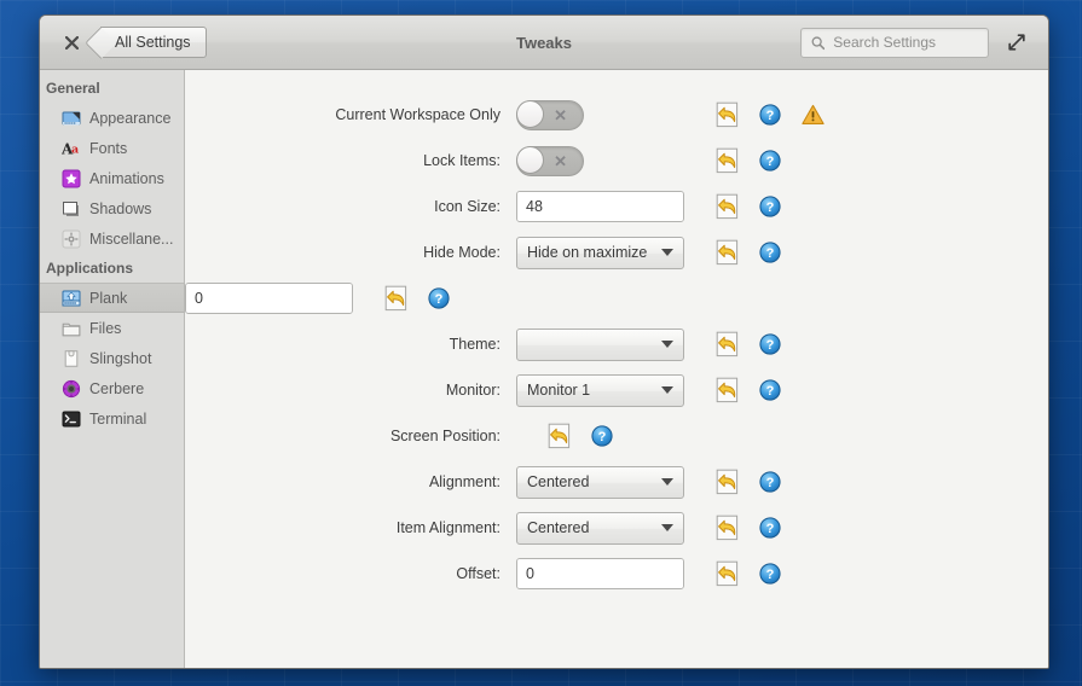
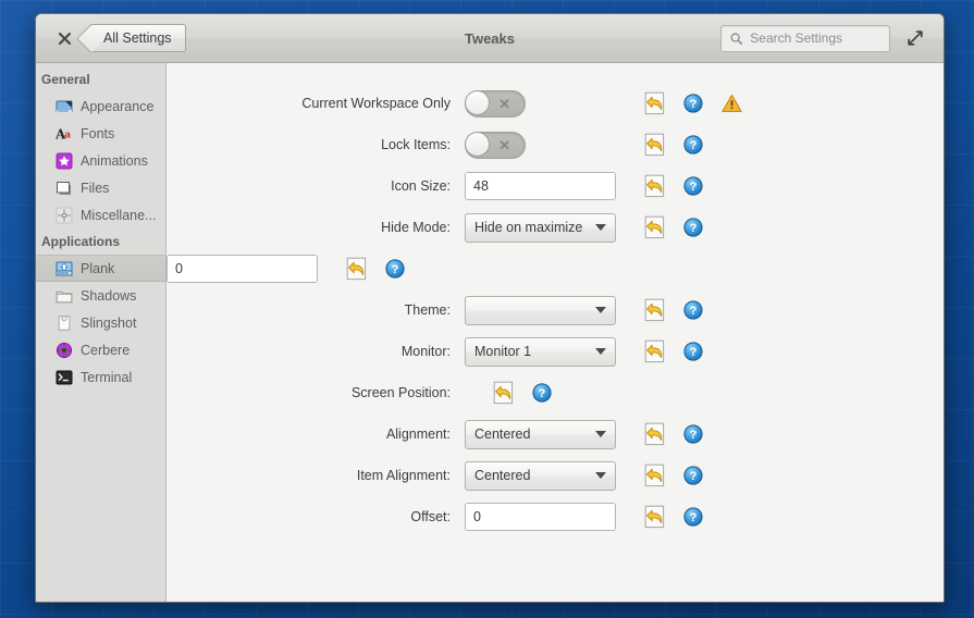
  All Settings
  Tweaks
  Search Settings
  General
  Appearance
  A
  a
  Fonts
  Animations
- Shadows
+ Files
  Miscellane...
  Applications
  Plank
- Files
+ Shadows
  Slingshot
  Cerbere
  Terminal
  Current Workspace Only
  ✕
  ?
  Lock Items:
  ✕
  ?
  Icon Size:
  48
  ?
  Hide Mode:
  Hide on maximize
  ?
  0
  ?
  Theme:
  ?
  Monitor:
  Monitor 1
  ?
  Screen Position:
  ?
  Alignment:
  Centered
  ?
  Item Alignment:
  Centered
  ?
  Offset:
  0
  ?
